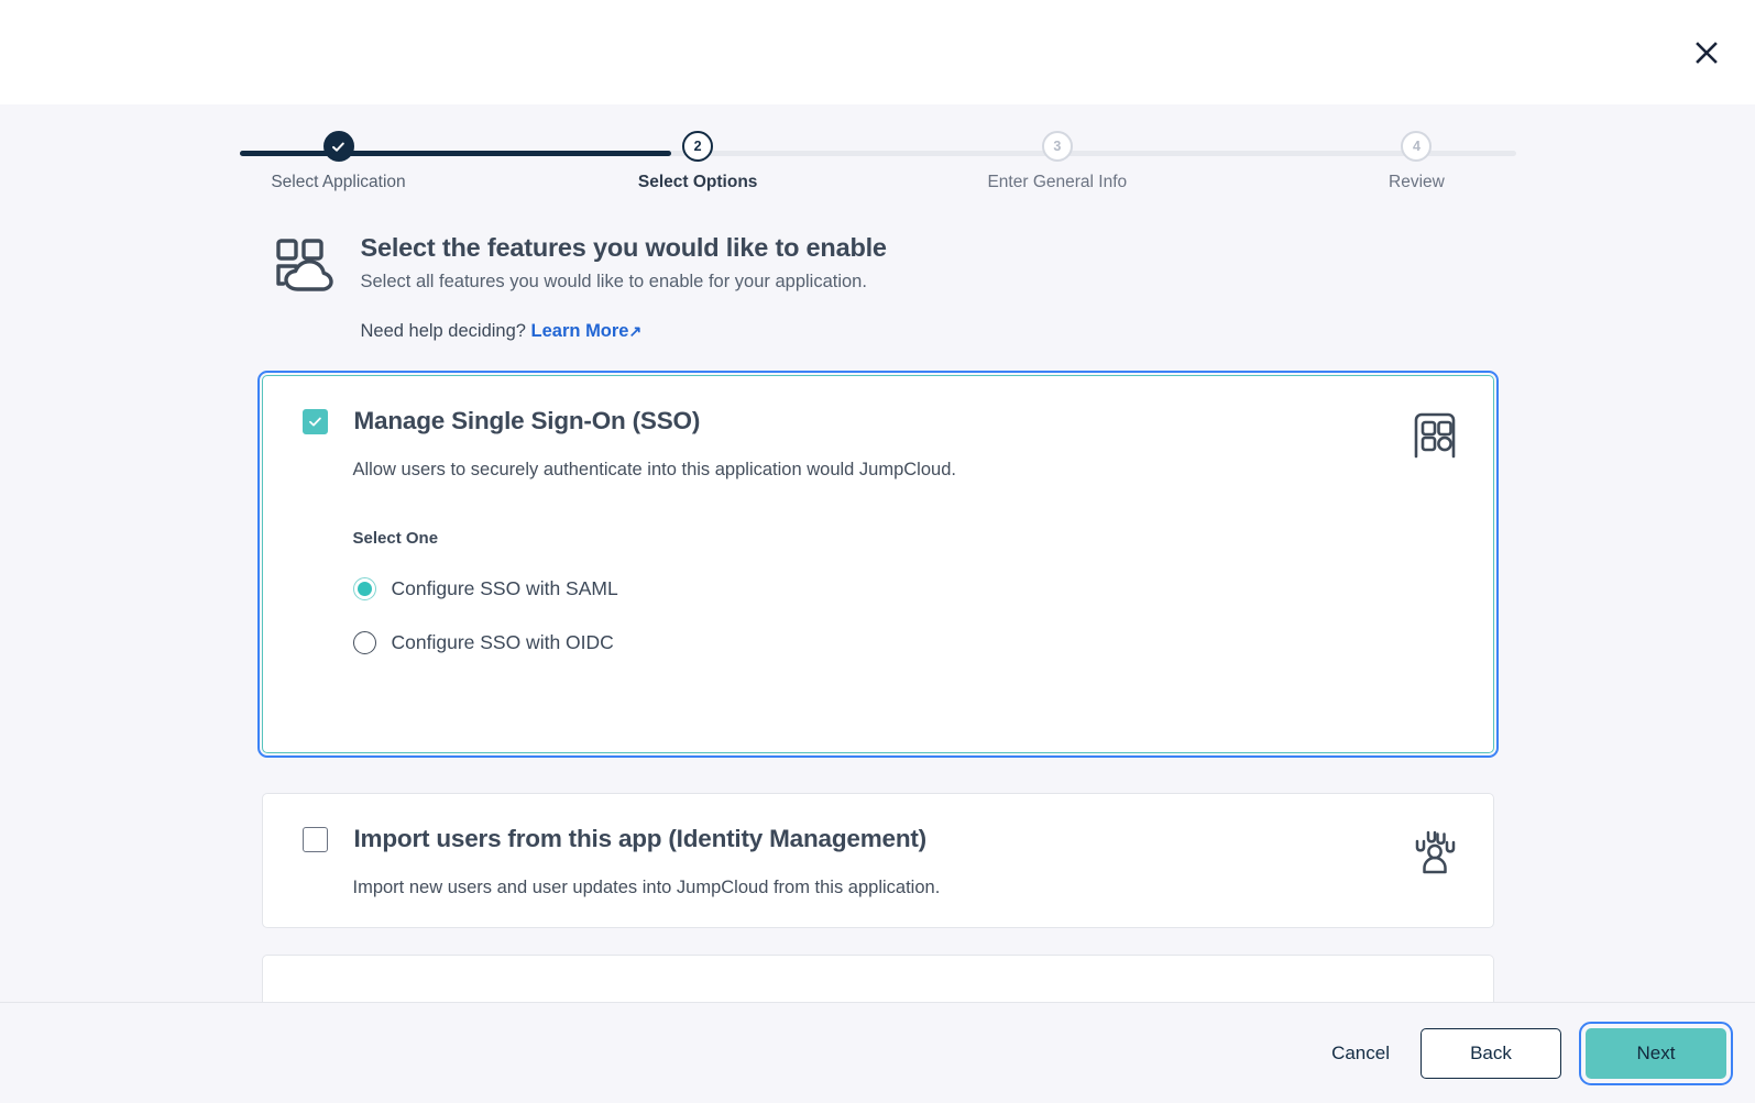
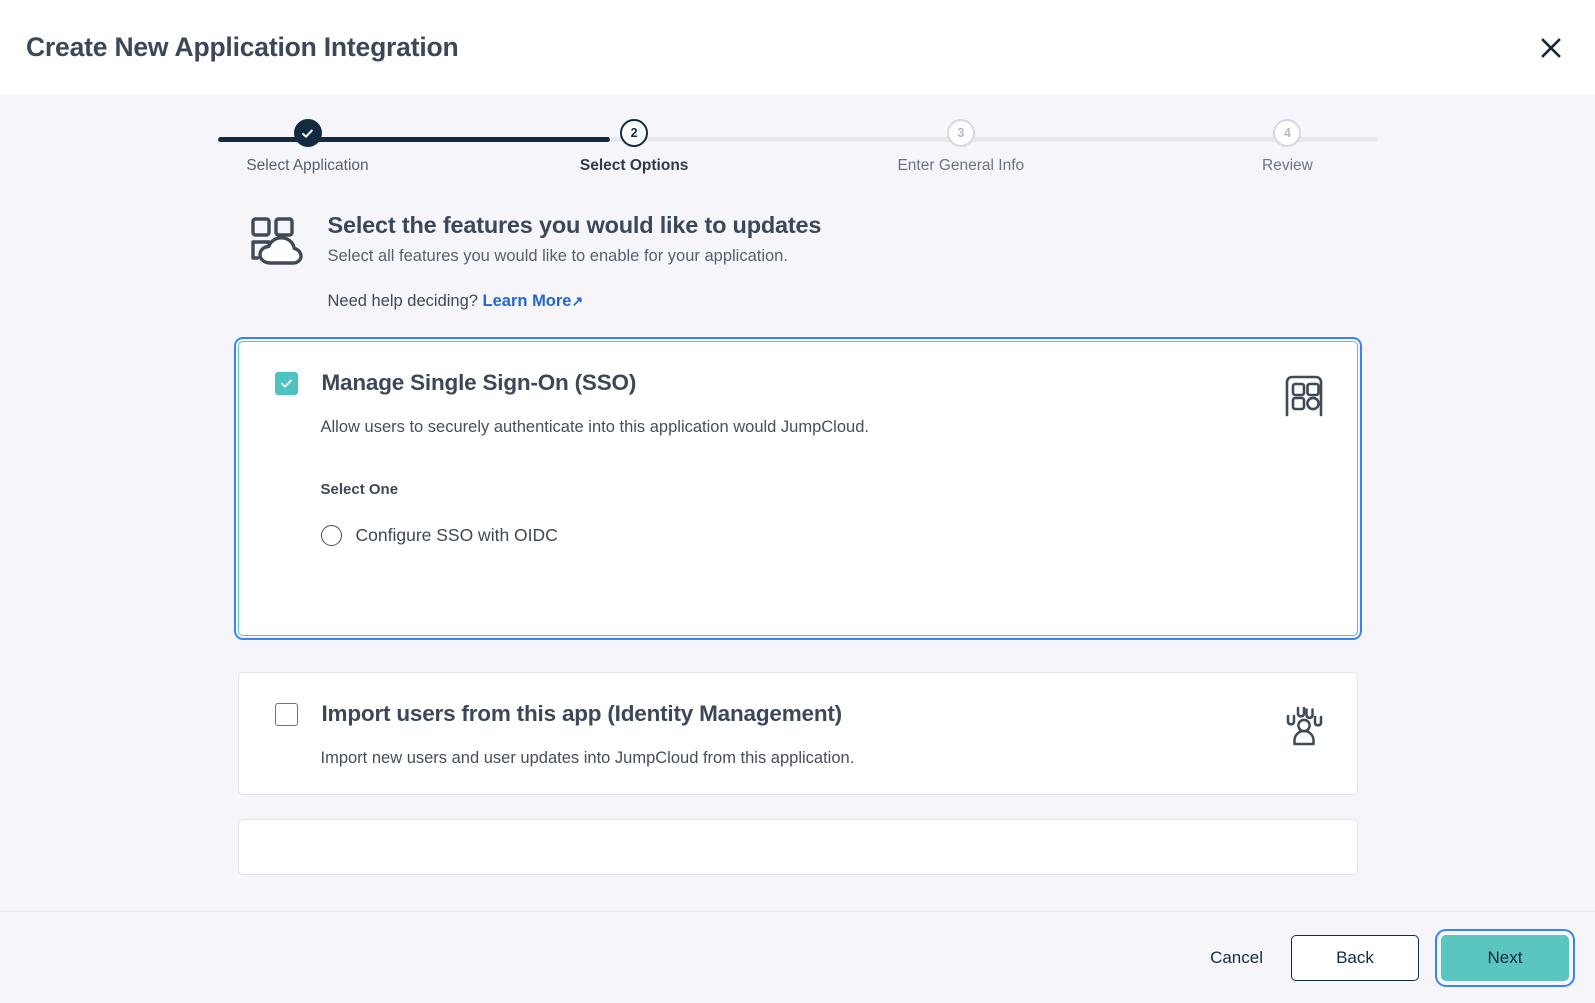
+ Create New Application Integration
  Select Application
  2
  Select Options
  3
  Enter General Info
  4
  Review
- Select the features you would like to enable
+ Select the features you would like to updates
  Select all features you would like to enable for your application.
  Need help deciding? Learn More↗
  Manage Single Sign-On (SSO)
  Allow users to securely authenticate into this application would JumpCloud.
  Select One
- Configure SSO with SAML
  Configure SSO with OIDC
  Import users from this app (Identity Management)
  Import new users and user updates into JumpCloud from this application.
  Cancel
  Back
  Next
